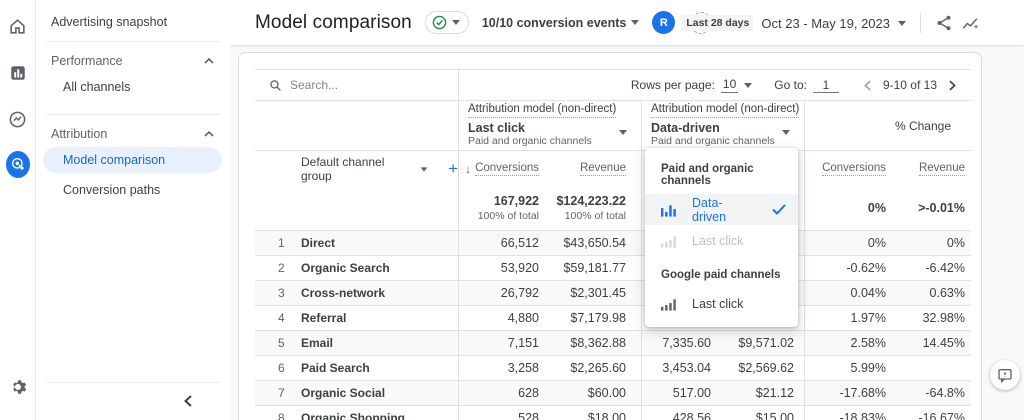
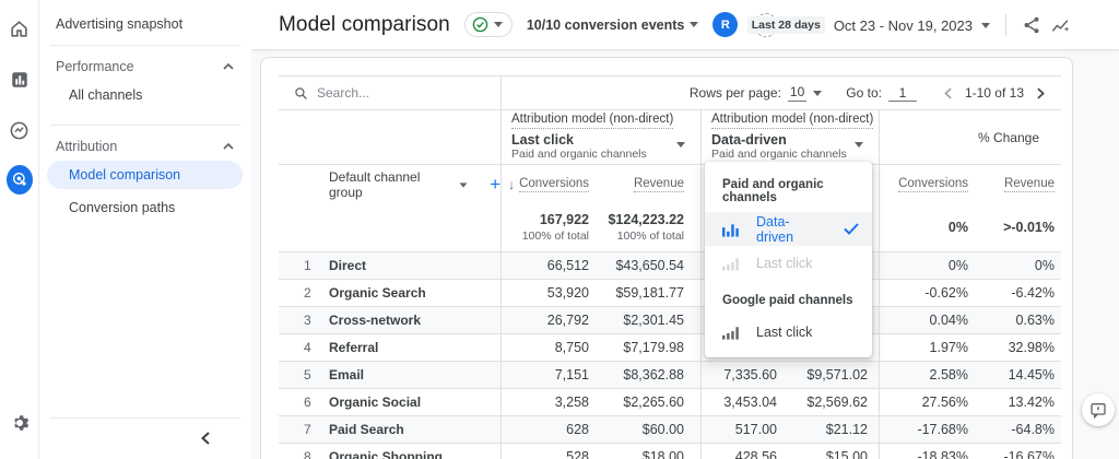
  Advertising snapshot
  Performance
  All channels
  Attribution
  Model comparison
  Conversion paths
  Model comparison
  10/10 conversion events
  R
  Last 28 days
- Oct 23 - May 19, 2023
+ Oct 23 - Nov 19, 2023
  Search...
  Rows per page:
  10
  Go to:
  1
- 9-10 of 13
+ 1-10 of 13
  Attribution model (non-direct)
  Last click
  Paid and organic channels
  Attribution model (non-direct)
  Data-driven
  Paid and organic channels
  % Change
  Default channel group
  +
  ↓
  Conversions
  Revenue
  Conversions
  Revenue
  167,922
  100% of total
  $124,223.22
  100% of total
  0%
  >-0.01%
  1
  Direct
  66,512
  $43,650.54
  0%
  0%
  2
  Organic Search
  53,920
  $59,181.77
  -0.62%
  -6.42%
  3
  Cross-network
  26,792
  $2,301.45
  0.04%
  0.63%
  4
  Referral
- 4,880
+ 8,750
  $7,179.98
  1.97%
  32.98%
  5
  Email
  7,151
  $8,362.88
  7,335.60
  $9,571.02
  2.58%
  14.45%
  6
- Paid Search
+ Organic Social
  3,258
  $2,265.60
  3,453.04
  $2,569.62
- 5.99%
+ 27.56%
+ 13.42%
  7
- Organic Social
+ Paid Search
  628
  $60.00
  517.00
  $21.12
  -17.68%
  -64.8%
  8
  Organic Shopping
  528
  $18.00
  428.56
  $15.00
  -18.83%
  -16.67%
  Paid and organic channels
  Data-driven
  Last click
  Google paid channels
  Last click
